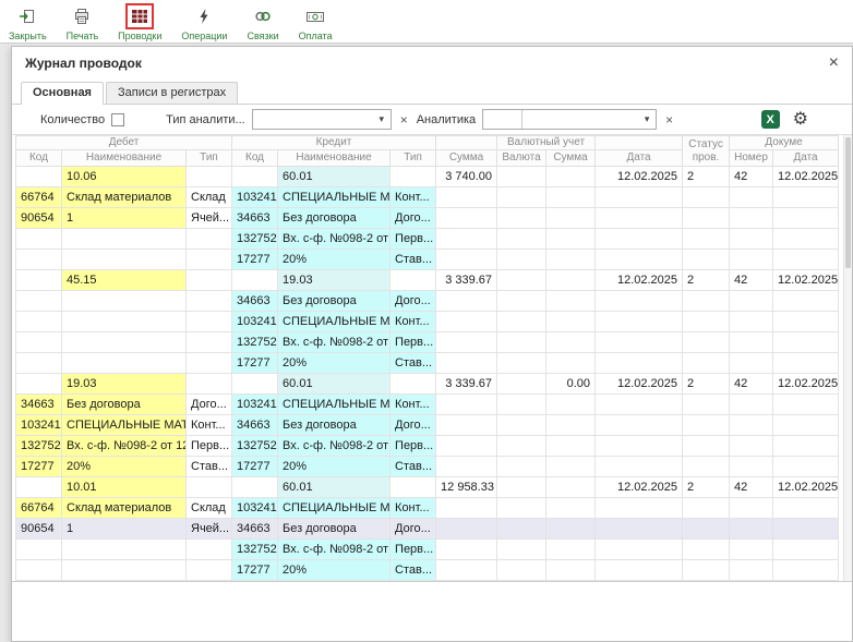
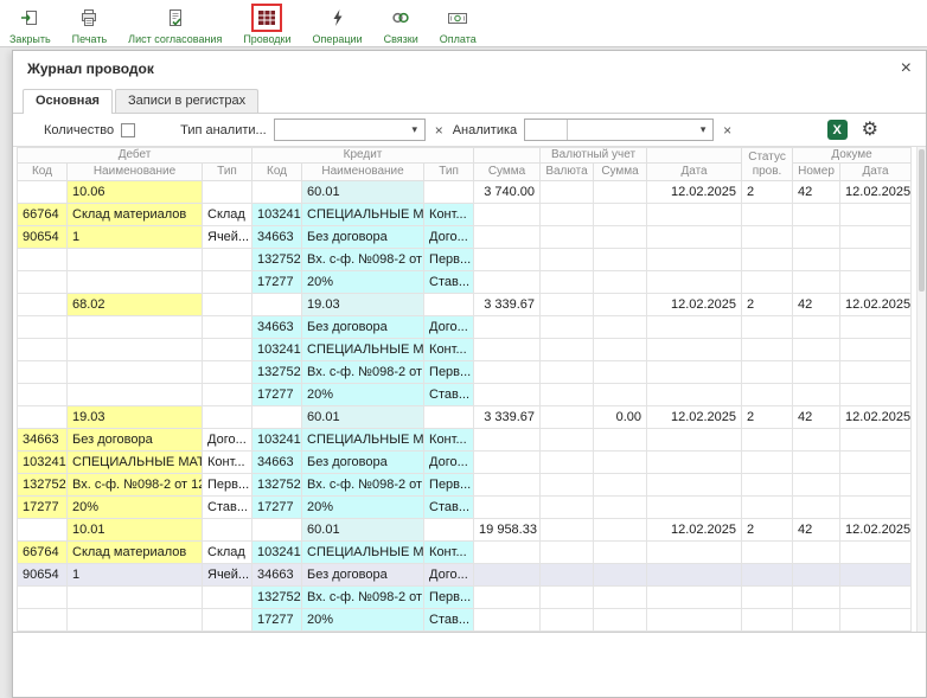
  Закрыть
  Печать
+ Лист согласования
  Проводки
  Операции
  Связки
  Оплата
  Журнал проводок
  ×
  Основная
  Записи в регистрах
  Количество
  Тип аналити...
  ▾
  ×
  Аналитика
  ▾
  ×
  X
  ⚙
  Дебет	Кредит		Валютный учет		Статус пров.	Докуме
  Код	Наименование	Тип	Код	Наименование	Тип	Сумма	Валюта	Сумма	Дата	Номер	Дата
  	10.06			60.01		3 740.00			12.02.2025	2	42	12.02.2025
  66764	Склад материалов	Склад	103241	СПЕЦИАЛЬНЫЕ М	Конт...
  90654	1	Ячей...	34663	Без договора	Дого...
  			132752	Вх. с-ф. №098-2 от	Перв...
  			17277	20%	Став...
- 	45.15			19.03		3 339.67			12.02.2025	2	42	12.02.2025
+ 	68.02			19.03		3 339.67			12.02.2025	2	42	12.02.2025
  			34663	Без договора	Дого...
  			103241	СПЕЦИАЛЬНЫЕ М	Конт...
  			132752	Вх. с-ф. №098-2 от	Перв...
  			17277	20%	Став...
  	19.03			60.01		3 339.67		0.00	12.02.2025	2	42	12.02.2025
  34663	Без договора	Дого...	103241	СПЕЦИАЛЬНЫЕ М	Конт...
  103241	СПЕЦИАЛЬНЫЕ МАТ	Конт...	34663	Без договора	Дого...
  132752	Вх. с-ф. №098-2 от 12	Перв...	132752	Вх. с-ф. №098-2 от	Перв...
  17277	20%	Став...	17277	20%	Став...
- 	10.01			60.01		12 958.33			12.02.2025	2	42	12.02.2025
+ 	10.01			60.01		19 958.33			12.02.2025	2	42	12.02.2025
  66764	Склад материалов	Склад	103241	СПЕЦИАЛЬНЫЕ М	Конт...
  90654	1	Ячей...	34663	Без договора	Дого...
  			132752	Вх. с-ф. №098-2 от	Перв...
  			17277	20%	Став...
